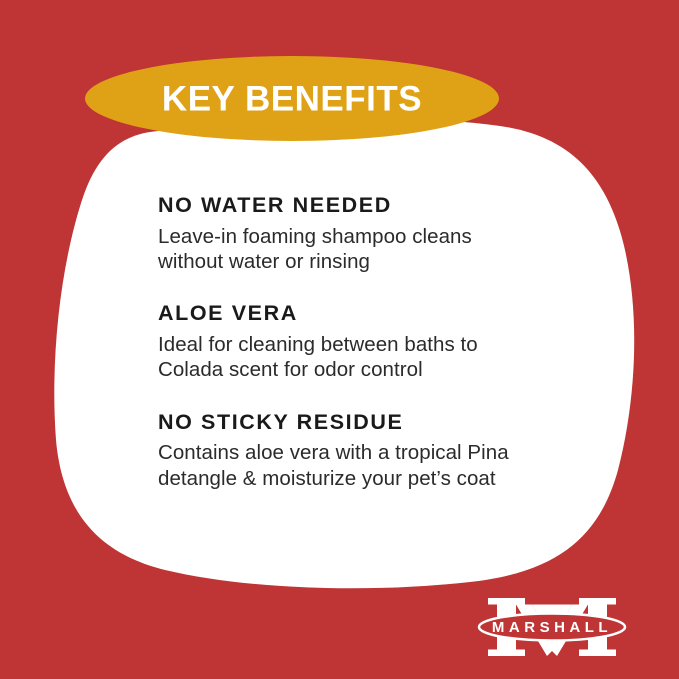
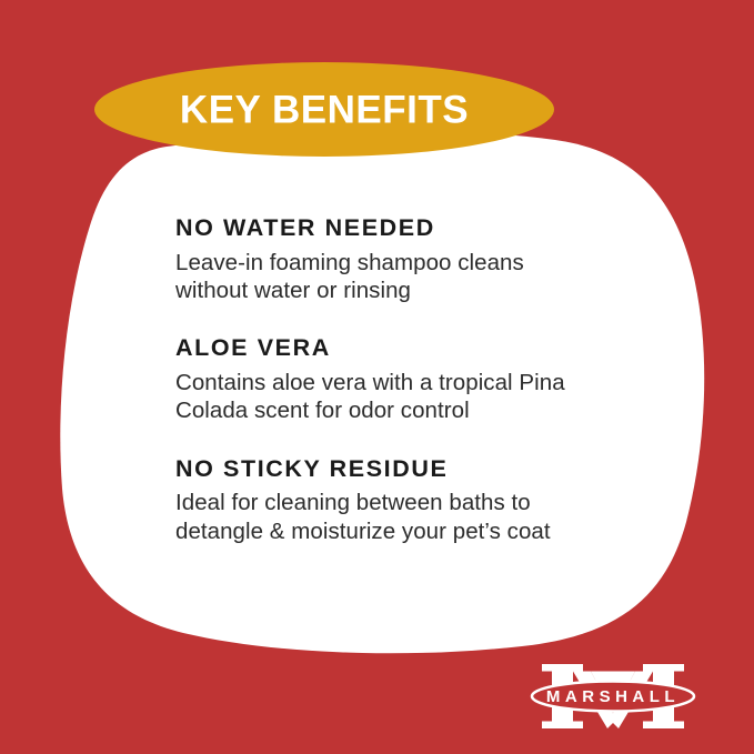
  KEY BENEFITS
  NO WATER NEEDED
  Leave-in foaming shampoo cleans
  without water or rinsing
  ALOE VERA
- Ideal for cleaning between baths to
+ Contains aloe vera with a tropical Pina
  Colada scent for odor control
  NO STICKY RESIDUE
- Contains aloe vera with a tropical Pina
+ Ideal for cleaning between baths to
  detangle & moisturize your pet’s coat
  MARSHALL
